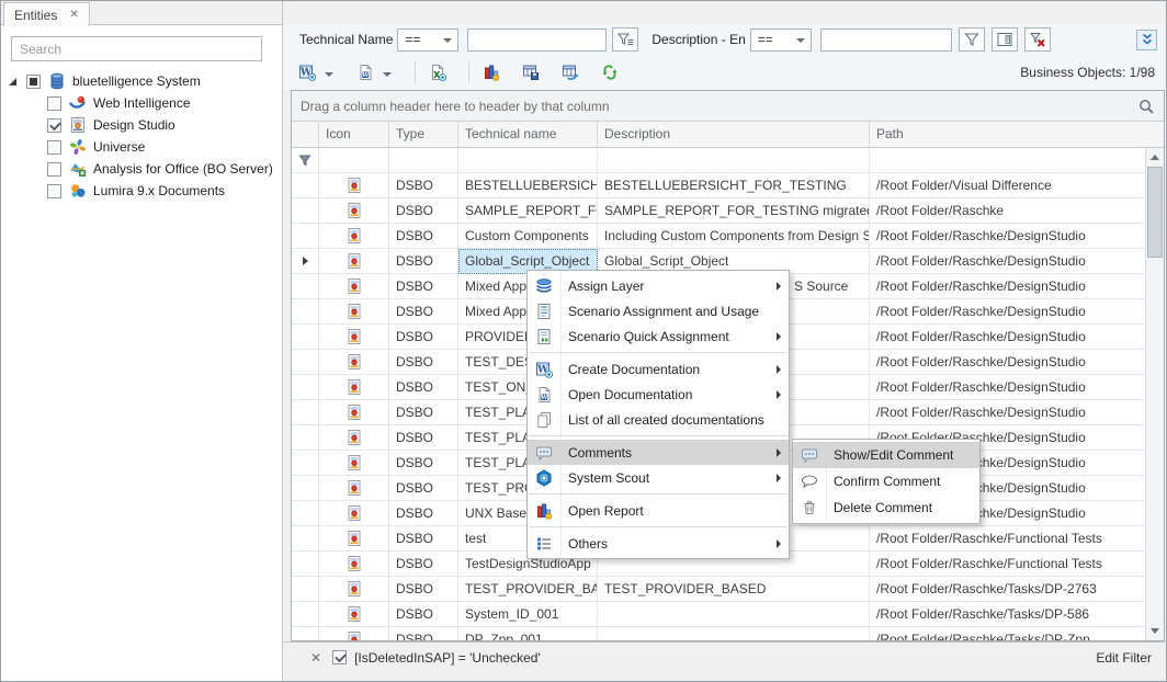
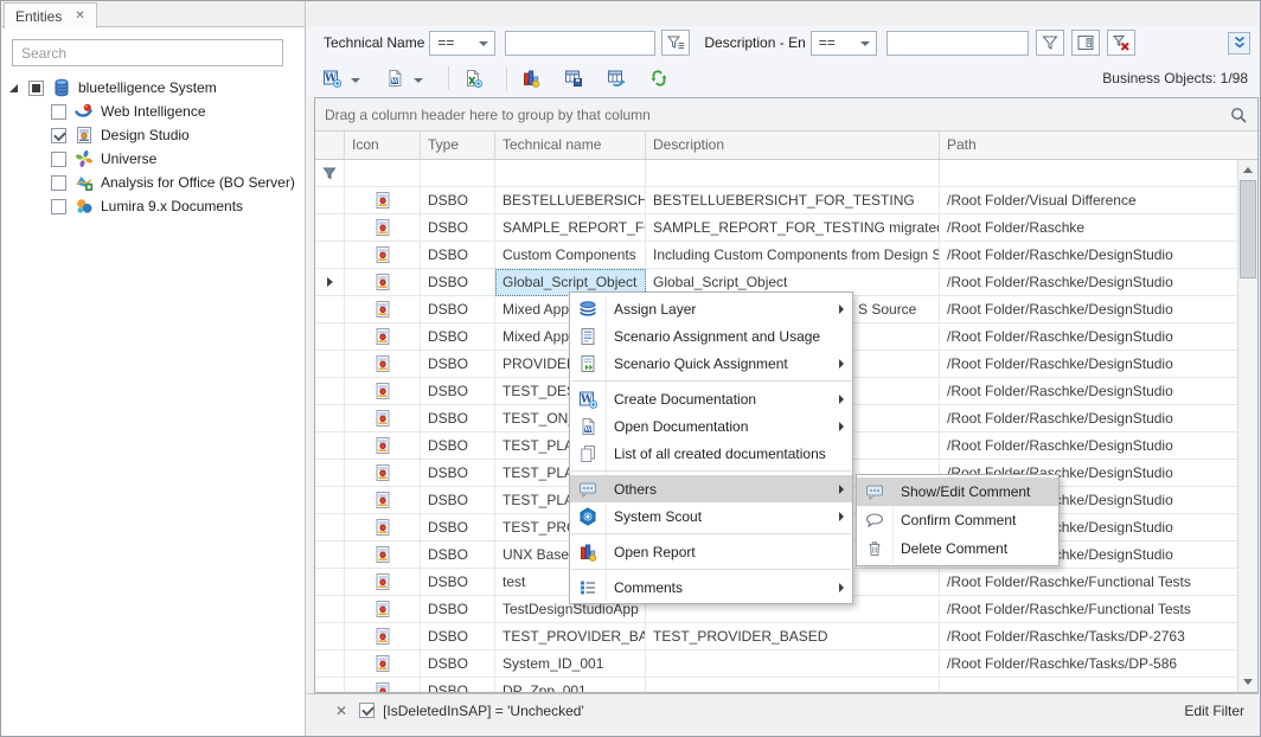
  Entities
  ✕
  Search
  bluetelligence System
  Web Intelligence
  Design Studio
  Universe
  Analysis for Office (BO Server)
  Lumira 9.x Documents
  Technical Name
  ==
  Description - En
  ==
  W
  Business Objects: 1/98
- Drag a column header here to header by that column
+ Drag a column header here to group by that column
  Icon
  Type
  Technical name
  Description
  Path
  DSBO
  BESTELLUEBERSICH
  BESTELLUEBERSICHT_FOR_TESTING
  /Root Folder/Visual Difference
  DSBO
  SAMPLE_REPORT_F
  SAMPLE_REPORT_FOR_TESTING migrate
  /Root Folder/Raschke
  DSBO
  Custom Components
  Including Custom Components from Design S
  /Root Folder/Raschke/DesignStudio
  DSBO
  Global_Script_Object
  Global_Script_Object
  /Root Folder/Raschke/DesignStudio
  DSBO
  Mixed App
  S Source
  /Root Folder/Raschke/DesignStudio
  DSBO
  Mixed App
  /Root Folder/Raschke/DesignStudio
  DSBO
  PROVIDE
  /Root Folder/Raschke/DesignStudio
  DSBO
  TEST_DE
  /Root Folder/Raschke/DesignStudio
  DSBO
  TEST_ON
  /Root Folder/Raschke/DesignStudio
  DSBO
  TEST_PL
  /Root Folder/Raschke/DesignStudio
  DSBO
  TEST_PL
  /Root Folder/Raschke/DesignStudio
  DSBO
  TEST_PL
  DSBO
  TEST_PR
  DSBO
  UNX Base
  DSBO
  test
  /Root Folder/Raschke/Functional Tests
  DSBO
  TestDesignStudioApp
  /Root Folder/Raschke/Functional Tests
  DSBO
  TEST_PROVIDER_BA
  TEST_PROVIDER_BASED
  /Root Folder/Raschke/Tasks/DP-2763
  DSBO
  System_ID_001
  /Root Folder/Raschke/Tasks/DP-586
  DSBO
  DP_Zpp_001
- /Root Folder/Raschke/Tasks/DP-Zpp
  ✕
  [IsDeletedInSAP] = 'Unchecked'
  Edit Filter
  Assign Layer
  Scenario Assignment and Usage
  Scenario Quick Assignment
  W
  Create Documentation
  Open Documentation
  List of all created documentations
- Comments
+ Others
  System Scout
  Open Report
- Others
+ Comments
  Show/Edit Comment
  Confirm Comment
  Delete Comment
